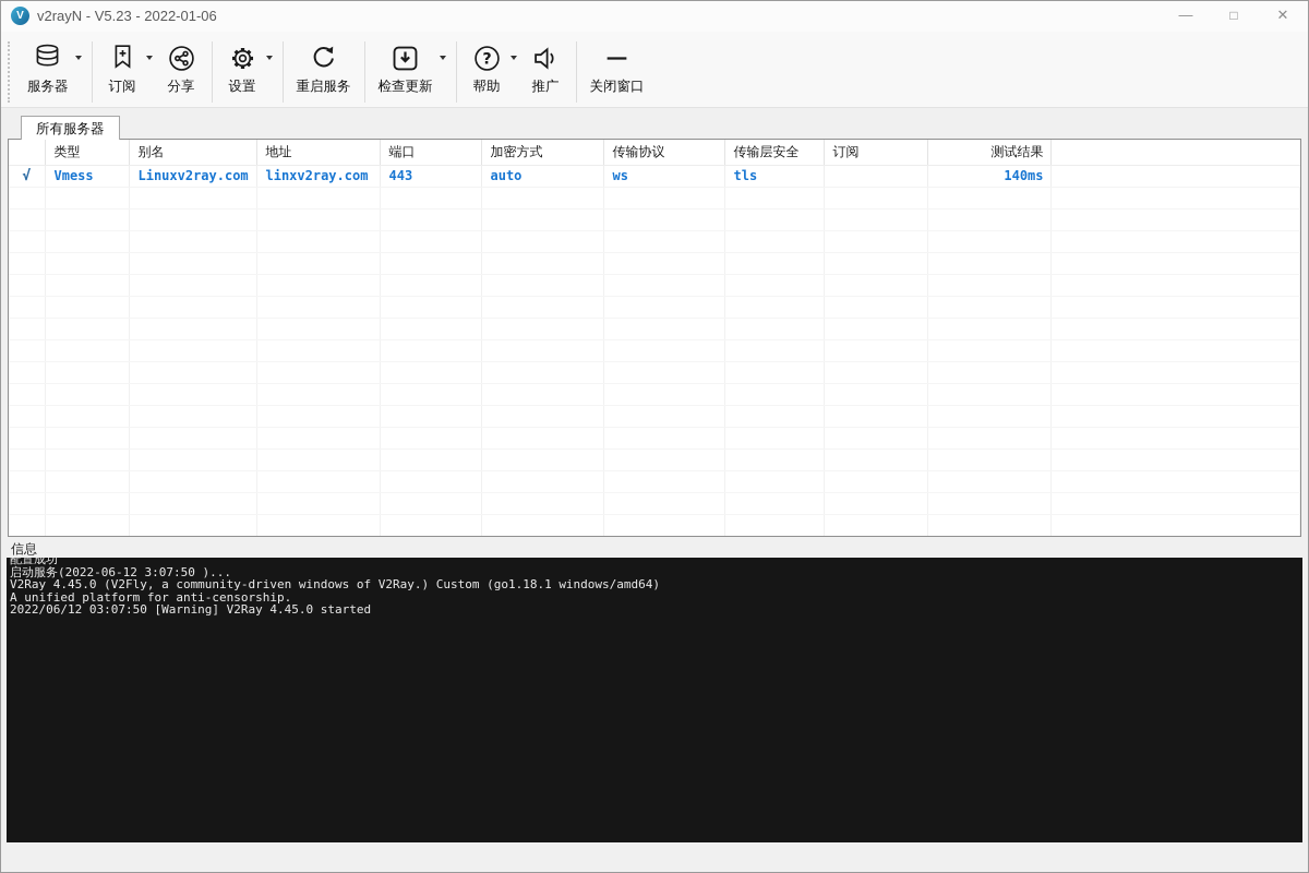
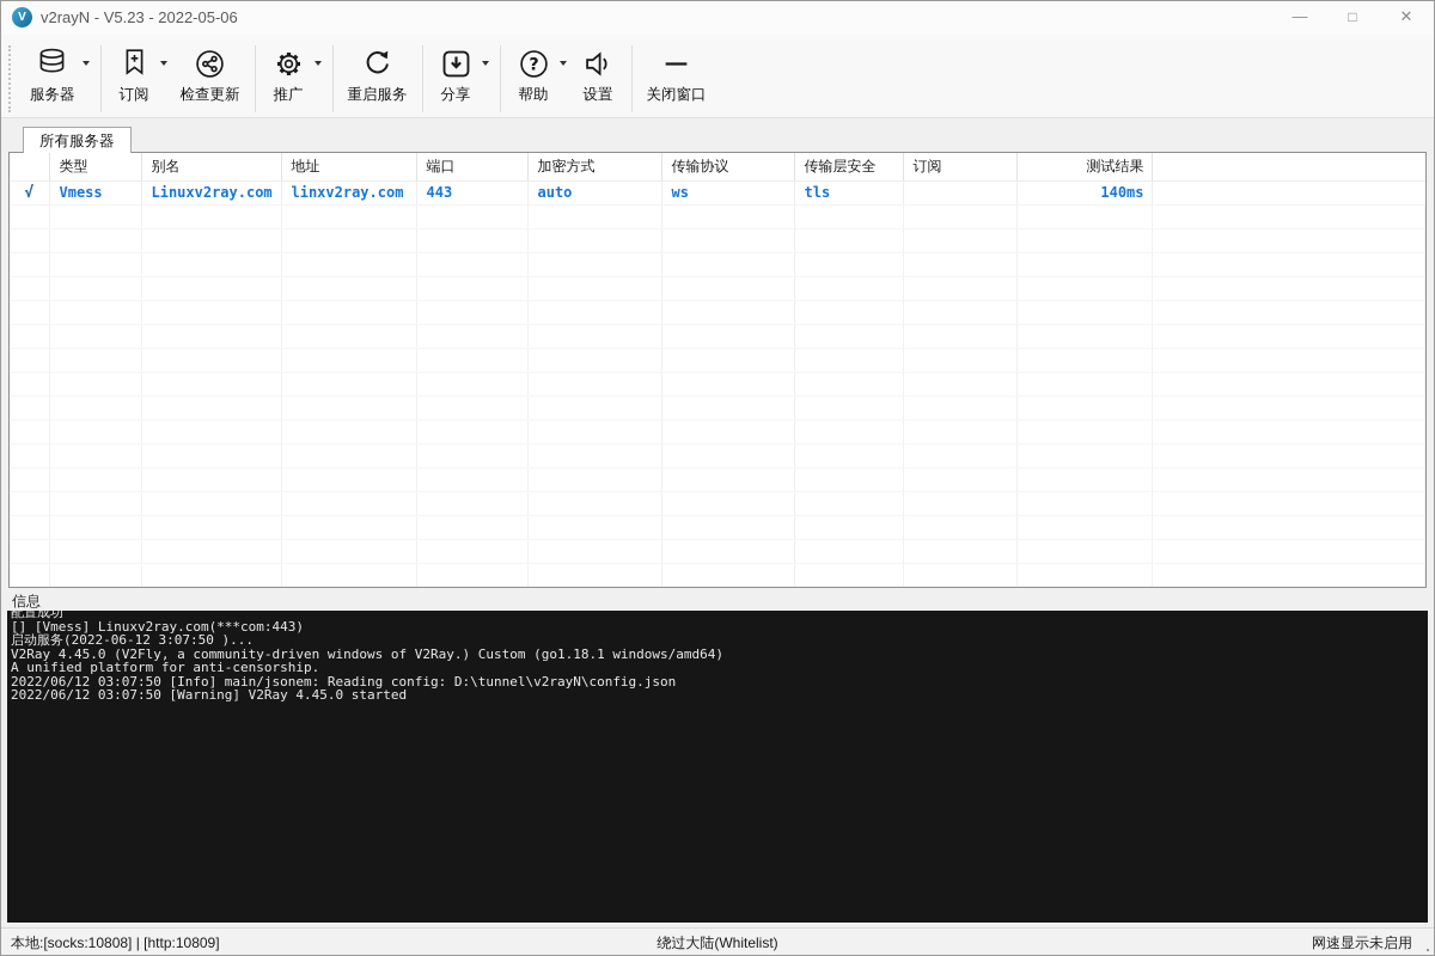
  V
- v2rayN - V5.23 - 2022-01-06
+ v2rayN - V5.23 - 2022-05-06
  —
  □
  ✕
  服务器
  订阅
- 分享
+ 检查更新
- 设置
+ 推广
  重启服务
- 检查更新
+ 分享
  ?
  帮助
- 推广
+ 设置
  关闭窗口
  所有服务器
  	类型	别名	地址	端口	加密方式	传输协议	传输层安全	订阅	测试结果
  √	Vmess	Linuxv2ray.com	linxv2ray.com	443	auto	ws	tls		140ms
  信息
  配置成功
+ [] [Vmess] Linuxv2ray.com(***com:443)
  启动服务(2022-06-12 3:07:50 )...
  V2Ray 4.45.0 (V2Fly, a community-driven windows of V2Ray.) Custom (go1.18.1 windows/amd64)
  A unified platform for anti-censorship.
+ 2022/06/12 03:07:50 [Info] main/jsonem: Reading config: D:\tunnel\v2rayN\config.json
  2022/06/12 03:07:50 [Warning] V2Ray 4.45.0 started
+ 本地:[socks:10808] | [http:10809]
+ 绕过大陆(Whitelist)
+ 网速显示未启用
